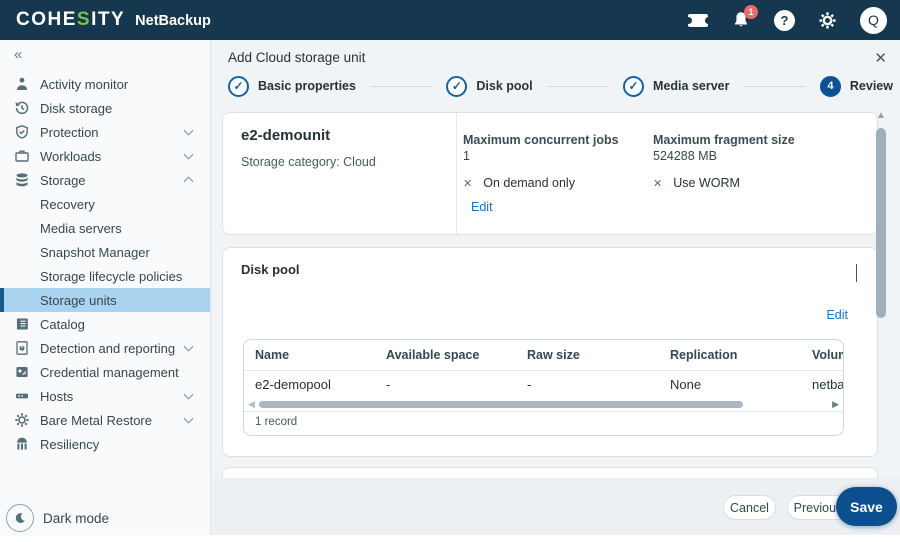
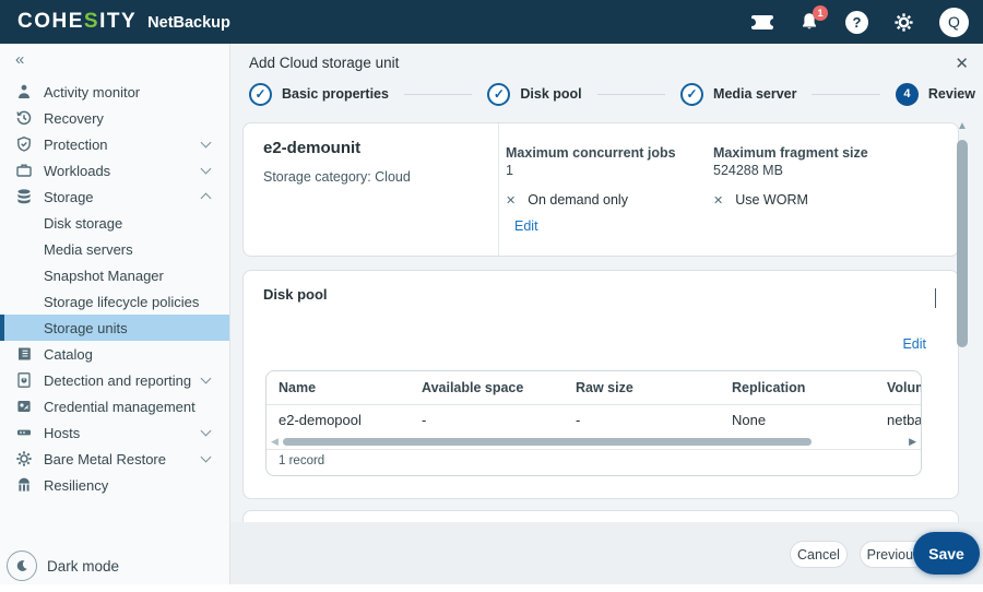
  COHESITY
  NetBackup
  1
  ?
  Q
  «
  Activity monitor
- Disk storage
+ Recovery
  Protection
  Workloads
  Storage
- Recovery
+ Disk storage
  Media servers
  Snapshot Manager
  Storage lifecycle policies
  Storage units
  Catalog
  Detection and reporting
  Credential management
  Hosts
  Bare Metal Restore
  Resiliency
  Dark mode
  Add Cloud storage unit
  ✕
  ✓
  Basic properties
  ✓
  Disk pool
  ✓
  Media server
  4
  Review
  e2-demounit
  Storage category: Cloud
  Maximum concurrent jobs
  1
  Maximum fragment size
  524288 MB
  ✕
  On demand only
  ✕
  Use WORM
  Edit
  Disk pool
  Edit
  Name
  Available space
  Raw size
  Replication
  e2-demopool
  -
  -
  None
  ◀
  ▶
  1 record
  ▲
  Cancel
  Previou
  Save
